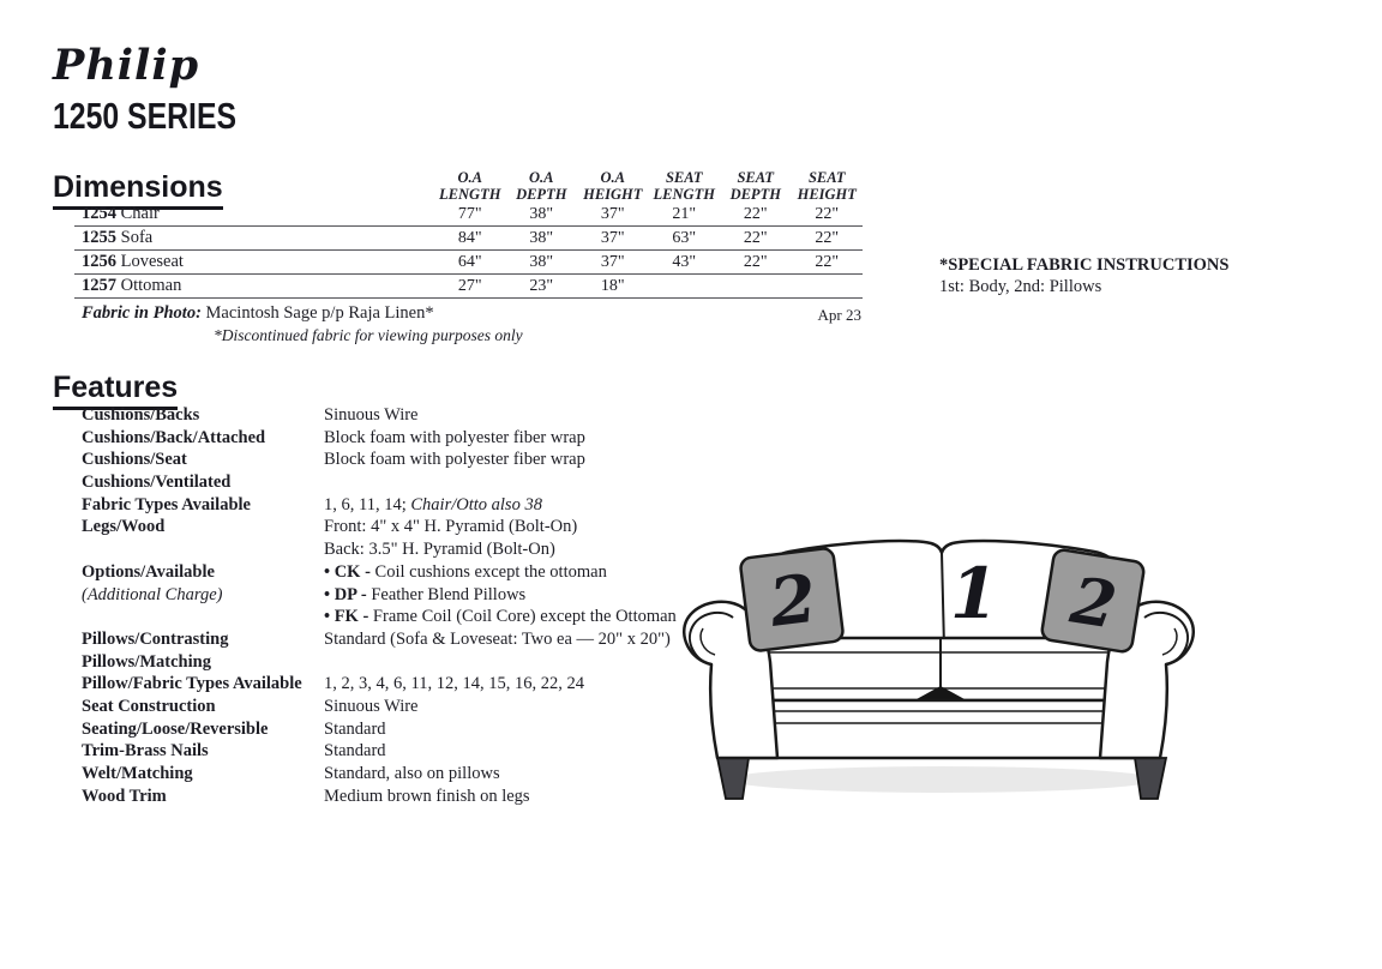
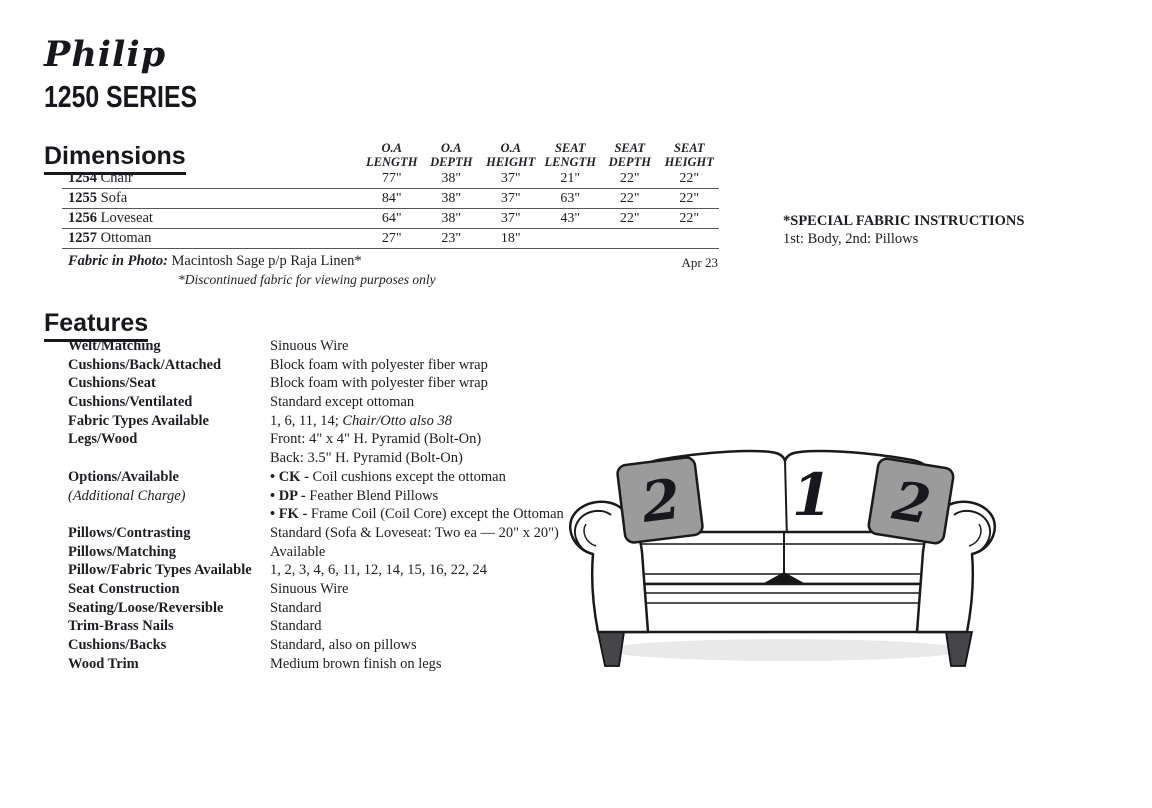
  Philip
  1250 SERIES
  Dimensions
  Features
  O.A
  LENGTH
  O.A
  DEPTH
  O.A
  HEIGHT
  SEAT
  LENGTH
  SEAT
  DEPTH
  SEAT
  HEIGHT
  1254 Chair
  77"
  38"
  37"
  21"
  22"
  22"
  1255 Sofa
  84"
  38"
  37"
  63"
  22"
  22"
  1256 Loveseat
  64"
  38"
  37"
  43"
  22"
  22"
  1257 Ottoman
  27"
  23"
  18"
  Fabric in Photo: Macintosh Sage p/p Raja Linen*
  Apr 23
  *Discontinued fabric for viewing purposes only
  *SPECIAL FABRIC INSTRUCTIONS
  1st: Body, 2nd: Pillows
- Cushions/Backs
+ Welt/Matching
  Sinuous Wire
  Cushions/Back/Attached
  Block foam with polyester fiber wrap
  Cushions/Seat
  Block foam with polyester fiber wrap
  Cushions/Ventilated
+ Standard except ottoman
  Fabric Types Available
  1, 6, 11, 14; Chair/Otto also 38
  Legs/Wood
  Front: 4" x 4" H. Pyramid (Bolt-On)
  Back: 3.5" H. Pyramid (Bolt-On)
  Options/Available
  • CK - Coil cushions except the ottoman
  (Additional Charge)
  • DP - Feather Blend Pillows
  • FK - Frame Coil (Coil Core) except the Ottoman
  Pillows/Contrasting
  Standard (Sofa & Loveseat: Two ea — 20" x 20")
  Pillows/Matching
+ Available
  Pillow/Fabric Types Available
  1, 2, 3, 4, 6, 11, 12, 14, 15, 16, 22, 24
  Seat Construction
  Sinuous Wire
  Seating/Loose/Reversible
  Standard
  Trim-Brass Nails
  Standard
- Welt/Matching
+ Cushions/Backs
  Standard, also on pillows
  Wood Trim
  Medium brown finish on legs
  1
